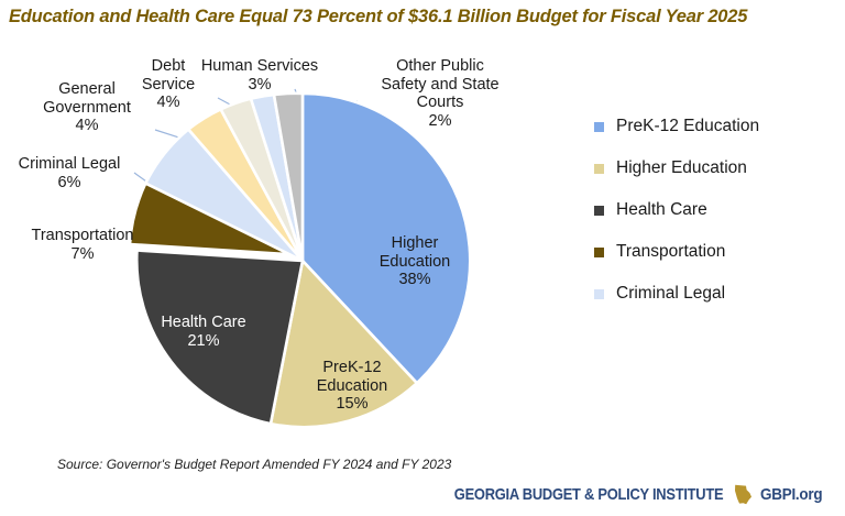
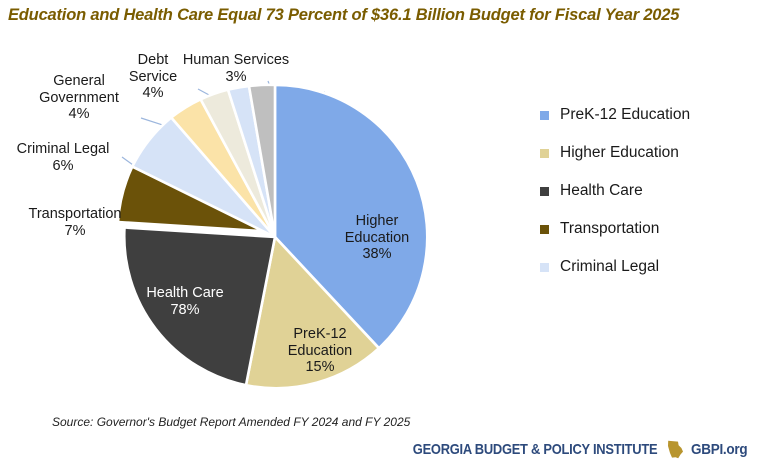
  Education and Health Care Equal 73 Percent of $36.1 Billion Budget for Fiscal Year 2025
  Higher
  Education
  38%
  PreK-12
  Education
  15%
  Health Care
- 21%
+ 78%
  Transportation
  7%
  Criminal Legal
  6%
  General
  Government
  4%
  Debt
  Service
  4%
  Human Services
  3%
- Other Public
- Safety and State
- Courts
- 2%
  PreK-12 Education
  Higher Education
  Health Care
  Transportation
  Criminal Legal
- Source: Governor's Budget Report Amended FY 2024 and FY 2023
+ Source: Governor's Budget Report Amended FY 2024 and FY 2025
  GEORGIA BUDGET & POLICY INSTITUTE
  GBPI.org
